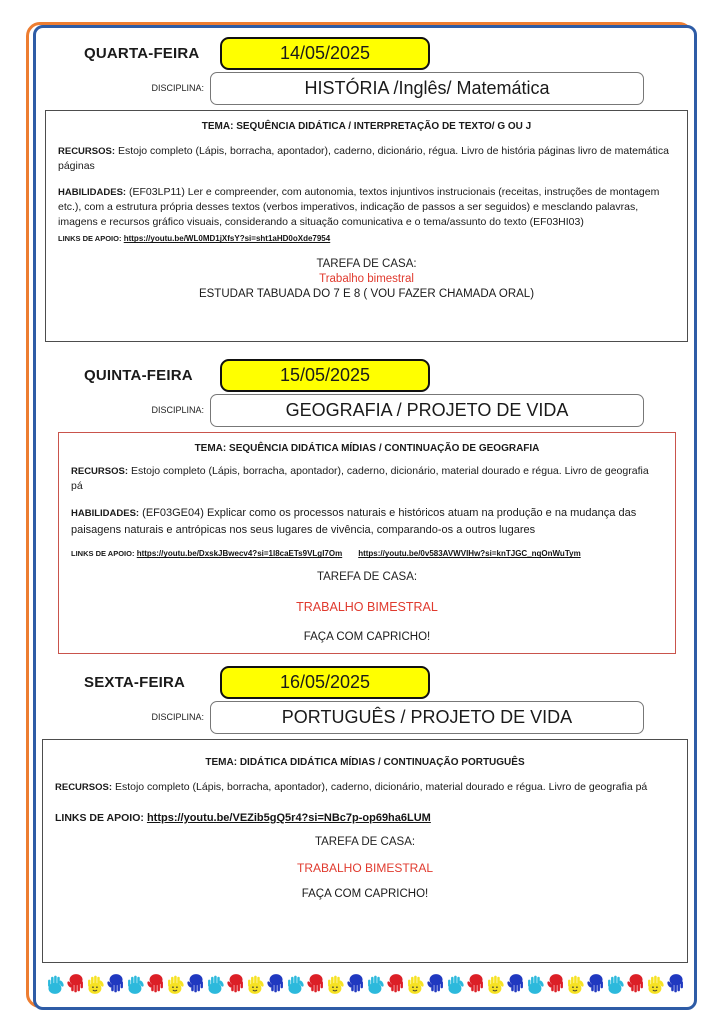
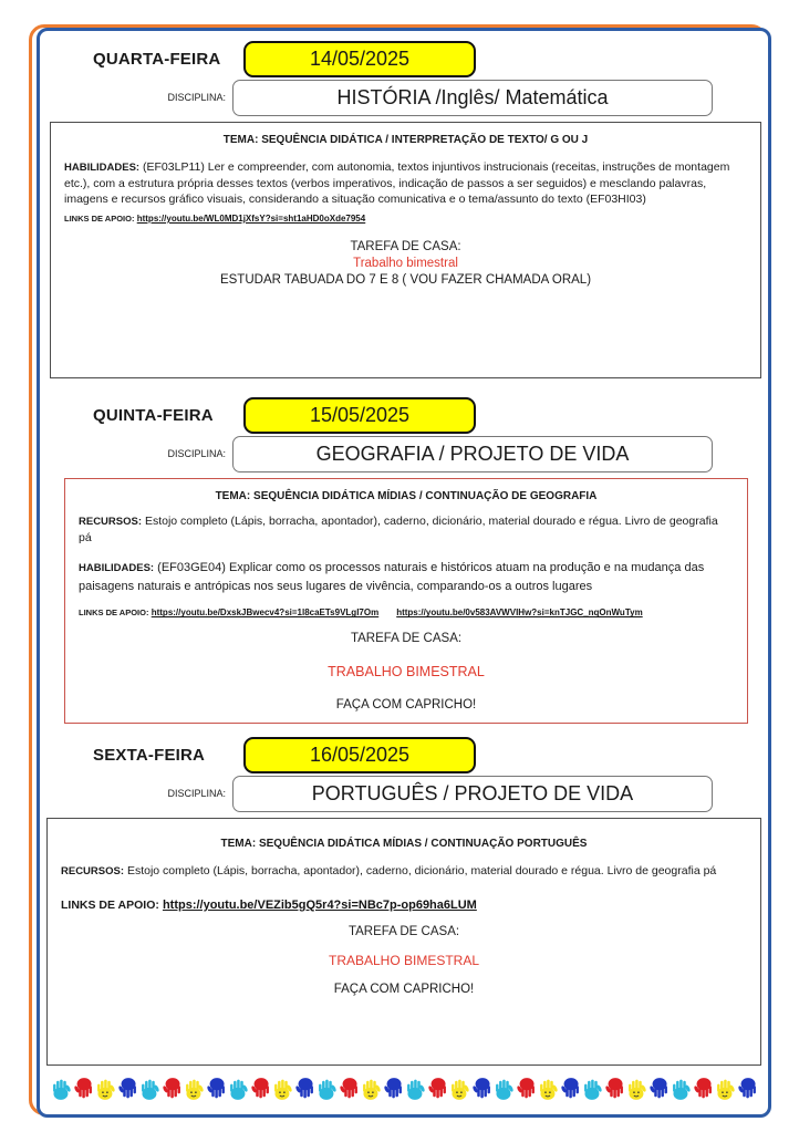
  QUARTA-FEIRA
  14/05/2025
  DISCIPLINA:
  HISTÓRIA /Inglês/ Matemática
  TEMA: SEQUÊNCIA DIDÁTICA / INTERPRETAÇÃO DE TEXTO/ G OU J
- RECURSOS: Estojo completo (Lápis, borracha, apontador), caderno, dicionário, régua. Livro de história páginas livro de matemática páginas
  HABILIDADES: (EF03LP11) Ler e compreender, com autonomia, textos injuntivos instrucionais (receitas, instruções de montagem etc.), com a estrutura própria desses textos (verbos imperativos, indicação de passos a ser seguidos) e mesclando palavras, imagens e recursos gráfico visuais, considerando a situação comunicativa e o tema/assunto do texto (EF03HI03)
  LINKS DE APOIO: https://youtu.be/WL0MD1jXfsY?si=sht1aHD0oXde7954
  TAREFA DE CASA:
  Trabalho bimestral
  ESTUDAR TABUADA DO 7 E 8 ( VOU FAZER CHAMADA ORAL)
  QUINTA-FEIRA
  15/05/2025
  DISCIPLINA:
  GEOGRAFIA / PROJETO DE VIDA
  TEMA: SEQUÊNCIA DIDÁTICA MÍDIAS / CONTINUAÇÃO DE GEOGRAFIA
  RECURSOS: Estojo completo (Lápis, borracha, apontador), caderno, dicionário, material dourado e régua. Livro de geografia pá
  HABILIDADES: (EF03GE04) Explicar como os processos naturais e históricos atuam na produção e na mudança das paisagens naturais e antrópicas nos seus lugares de vivência, comparando-os a outros lugares
  LINKS DE APOIO: https://youtu.be/DxskJBwecv4?si=1l8caETs9VLgI7Om https://youtu.be/0v583AVWVIHw?si=knTJGC_nqOnWuTym
  TAREFA DE CASA:
  TRABALHO BIMESTRAL
  FAÇA COM CAPRICHO!
  SEXTA-FEIRA
  16/05/2025
  DISCIPLINA:
  PORTUGUÊS / PROJETO DE VIDA
- TEMA: DIDÁTICA DIDÁTICA MÍDIAS / CONTINUAÇÃO PORTUGUÊS
+ TEMA: SEQUÊNCIA DIDÁTICA MÍDIAS / CONTINUAÇÃO PORTUGUÊS
  RECURSOS: Estojo completo (Lápis, borracha, apontador), caderno, dicionário, material dourado e régua. Livro de geografia pá
  LINKS DE APOIO: https://youtu.be/VEZib5gQ5r4?si=NBc7p-op69ha6LUM
  TAREFA DE CASA:
  TRABALHO BIMESTRAL
  FAÇA COM CAPRICHO!
